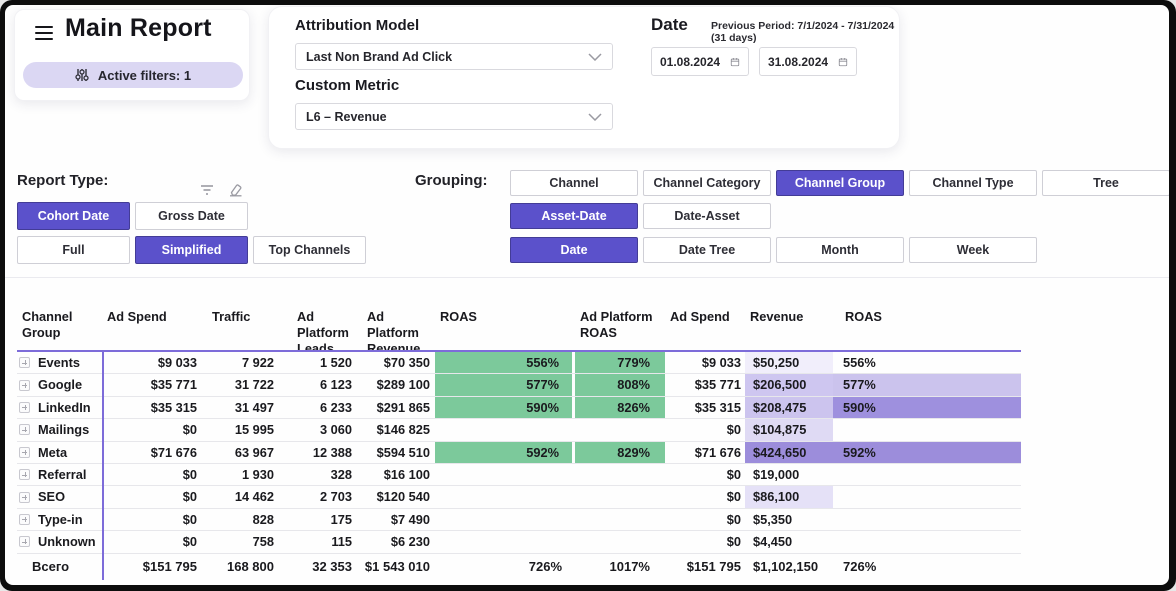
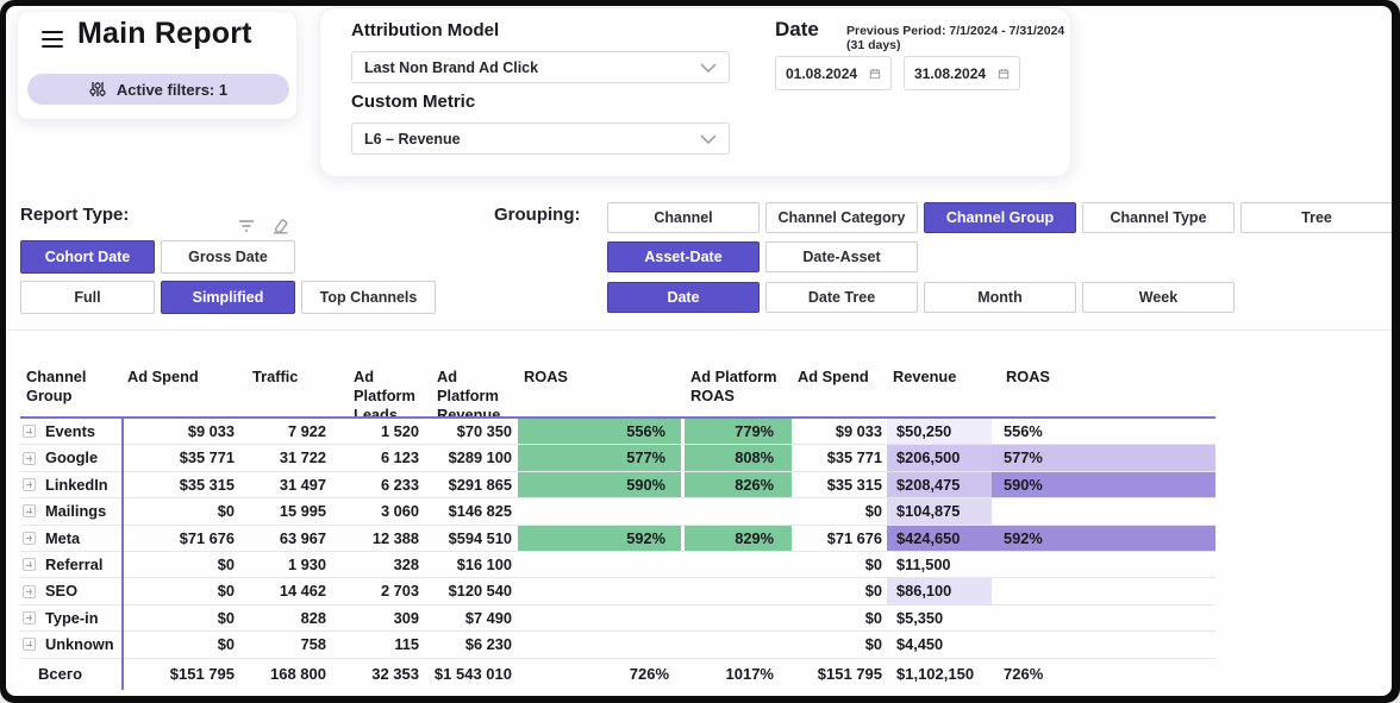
  Main Report
  Active filters: 1
  Attribution Model
  Last Non Brand Ad Click
  Custom Metric
  L6 – Revenue
  Date
  Previous Period: 7/1/2024 - 7/31/2024 (31 days)
  01.08.2024
  31.08.2024
  Report Type:
  Cohort Date
  Gross Date
  Full
  Simplified
  Top Channels
  Grouping:
  Channel
  Channel Category
  Channel Group
  Channel Type
  Tree
  Asset-Date
  Date-Asset
  Date
  Date Tree
  Month
  Week
  Channel Group
  Ad Spend
  Traffic
  Ad Platform
  Leads
  Ad Platform
  Revenue
  ROAS
  Ad Platform
  ROAS
  Ad Spend
  Revenue
  ROAS
  Events
  $9 033
  7 922
  1 520
  $70 350
  556%
  779%
  $9 033
  $50,250
  556%
  Google
  $35 771
  31 722
  6 123
  $289 100
  577%
  808%
  $35 771
  $206,500
  577%
  LinkedIn
  $35 315
  31 497
  6 233
  $291 865
  590%
  826%
  $35 315
  $208,475
  590%
  Mailings
  $0
  15 995
  3 060
  $146 825
  $0
  $104,875
  Meta
  $71 676
  63 967
  12 388
  $594 510
  592%
  829%
  $71 676
  $424,650
  592%
  Referral
  $0
  1 930
  328
  $16 100
  $0
- $19,000
+ $11,500
  SEO
  $0
  14 462
  2 703
  $120 540
  $0
  $86,100
  Type-in
  $0
  828
- 175
+ 309
  $7 490
  $0
  $5,350
  Unknown
  $0
  758
  115
  $6 230
  $0
  $4,450
  Всего
  $151 795
  168 800
  32 353
  $1 543 010
  726%
  1017%
  $151 795
  $1,102,150
  726%
